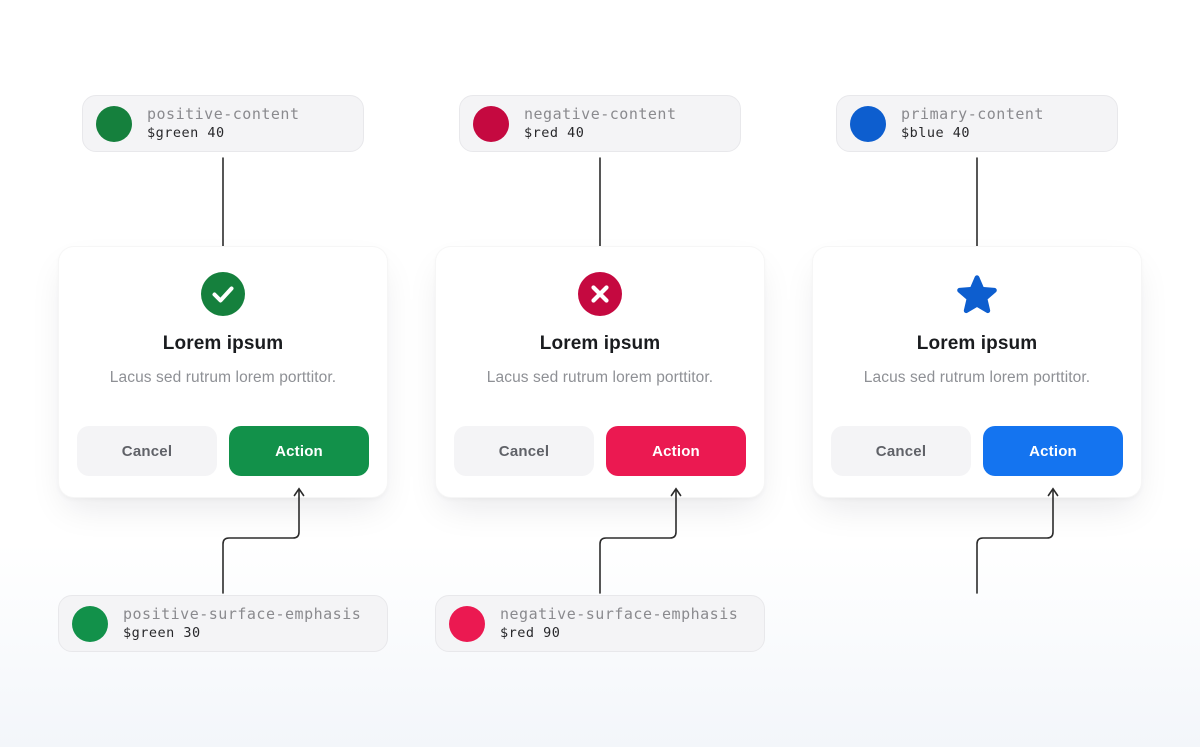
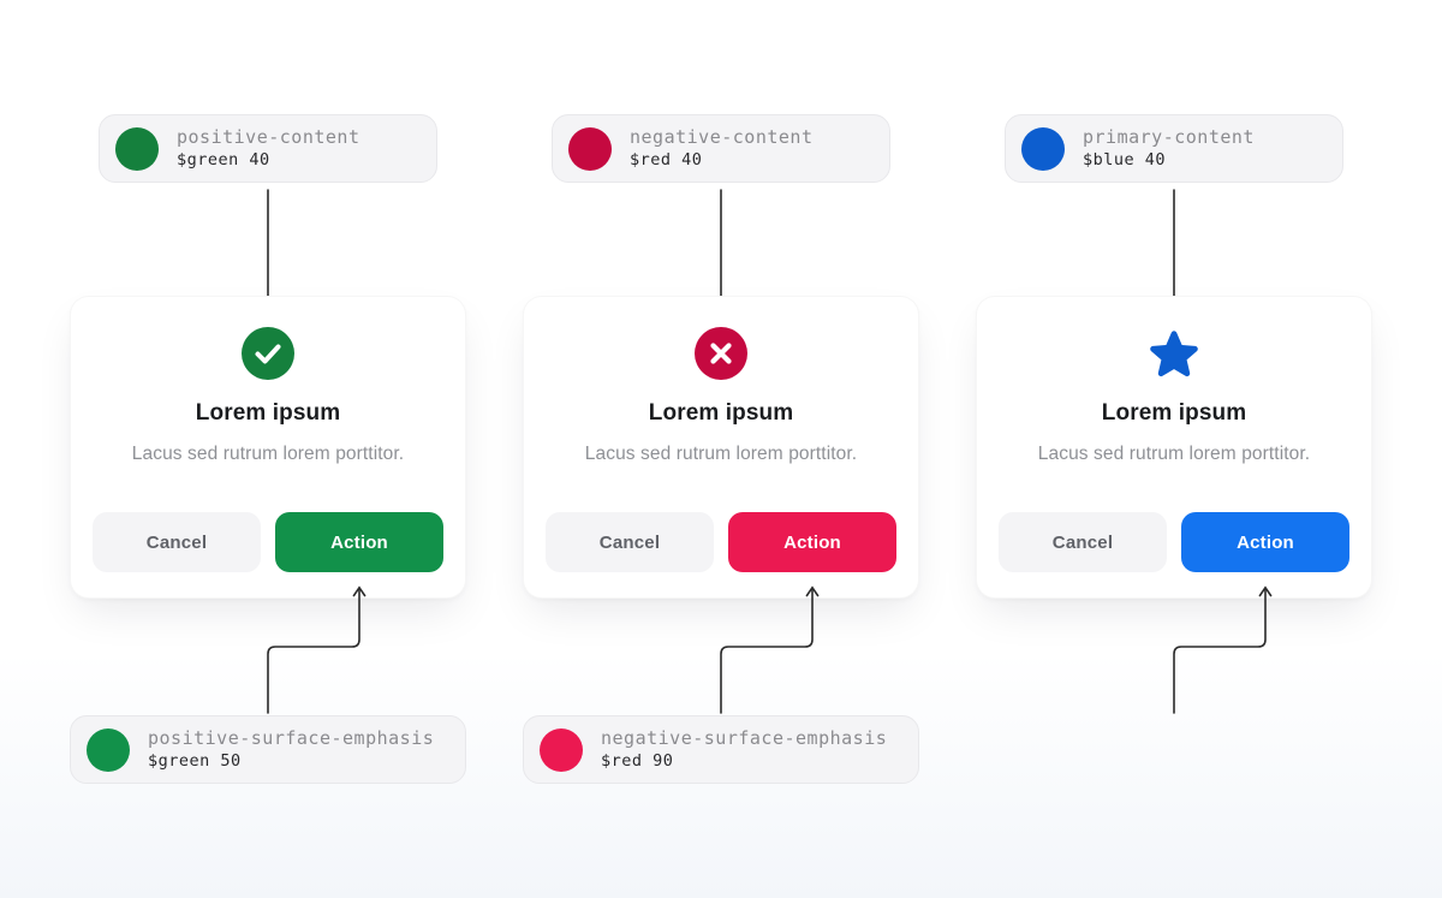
  positive-content
  $green 40
  Lorem ipsum
  Lacus sed rutrum lorem porttitor.
  Cancel
  Action
  positive-surface-emphasis
- $green 30
+ $green 50
  negative-content
  $red 40
  Lorem ipsum
  Lacus sed rutrum lorem porttitor.
  Cancel
  Action
  negative-surface-emphasis
  $red 90
  primary-content
  $blue 40
  Lorem ipsum
  Lacus sed rutrum lorem porttitor.
  Cancel
  Action
